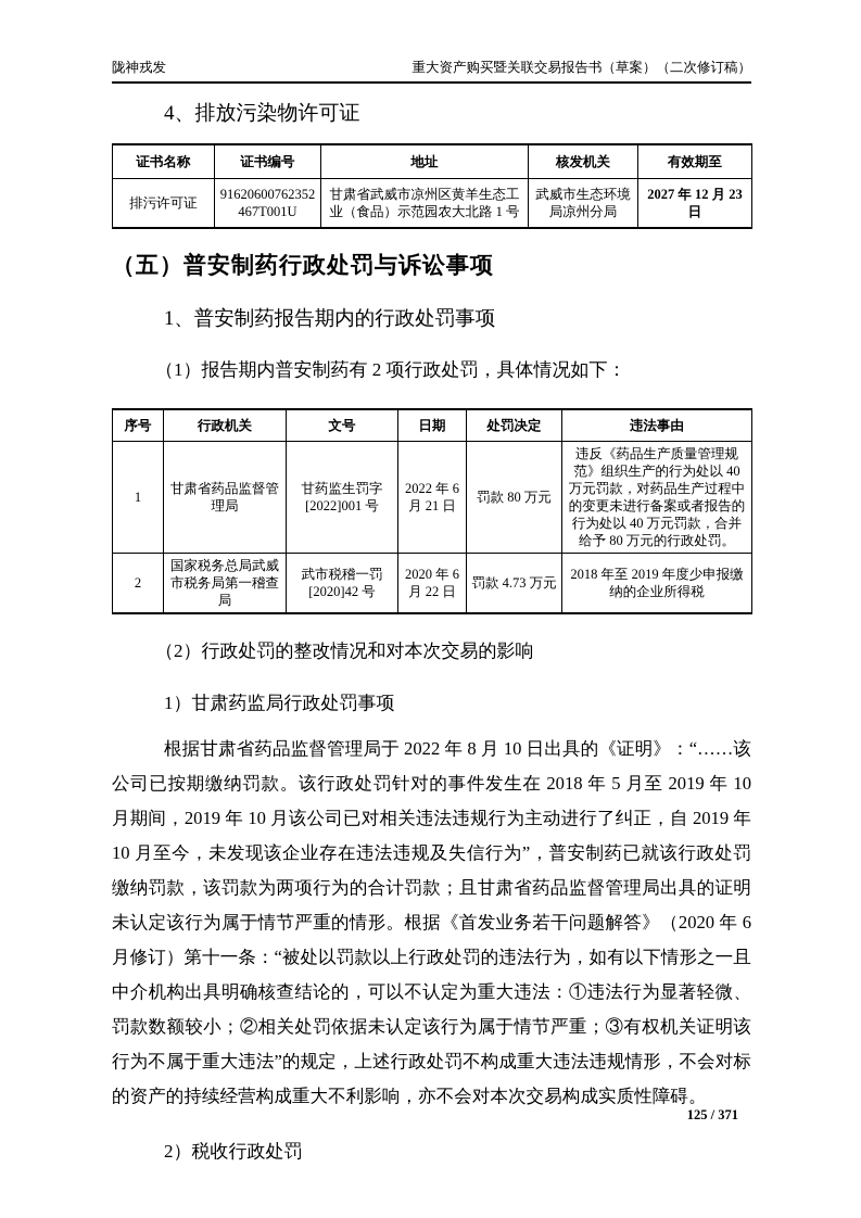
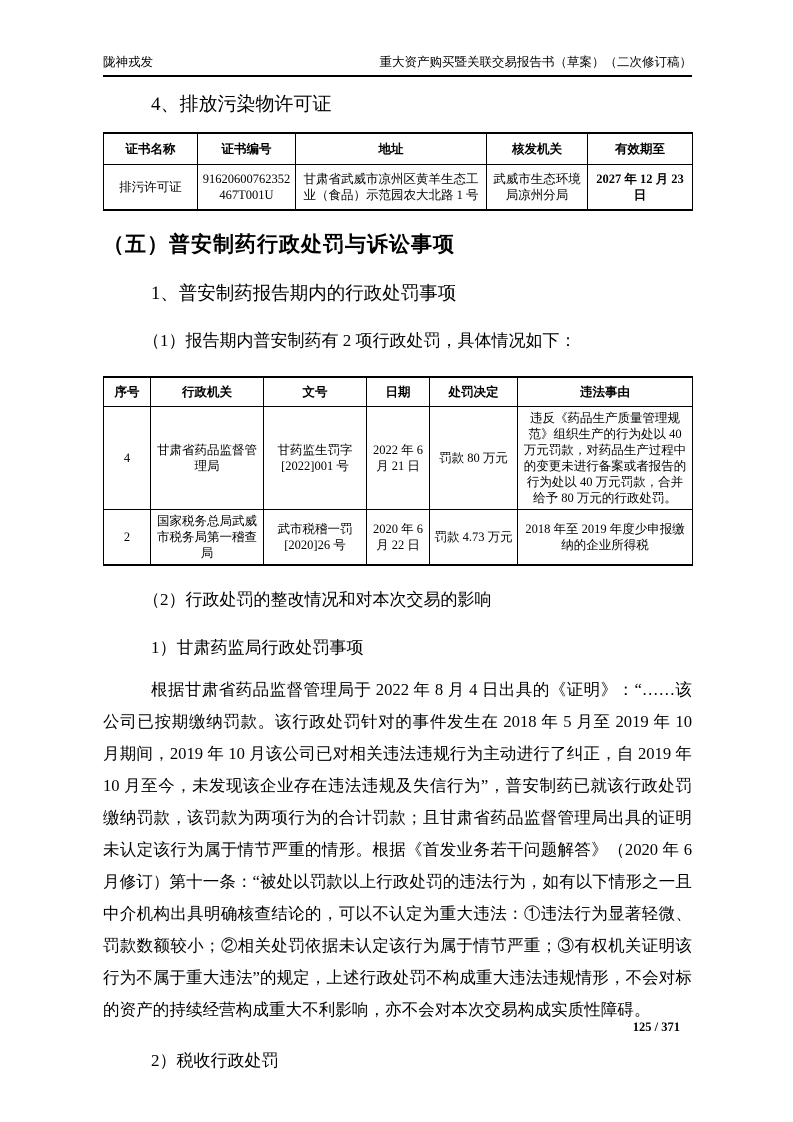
  陇神戎发
  重大资产购买暨关联交易报告书（草案）（二次修订稿）
  4、排放污染物许可证
  证书名称	证书编号	地址	核发机关	有效期至
  排污许可证	91620600762352467T001U	甘肃省武威市凉州区黄羊生态工业（食品）示范园农大北路 1 号	武威市生态环境局凉州分局	2027 年 12 月 23 日
  （五）普安制药行政处罚与诉讼事项
  1、普安制药报告期内的行政处罚事项
  （1）报告期内普安制药有 2 项行政处罚，具体情况如下：
  序号	行政机关	文号	日期	处罚决定	违法事由
- 1	甘肃省药品监督管理局	甘药监生罚字[2022]001 号	2022 年 6 月 21 日	罚款 80 万元	违反《药品生产质量管理规范》组织生产的行为处以 40 万元罚款，对药品生产过程中的变更未进行备案或者报告的行为处以 40 万元罚款，合并给予 80 万元的行政处罚。
+ 4	甘肃省药品监督管理局	甘药监生罚字[2022]001 号	2022 年 6 月 21 日	罚款 80 万元	违反《药品生产质量管理规范》组织生产的行为处以 40 万元罚款，对药品生产过程中的变更未进行备案或者报告的行为处以 40 万元罚款，合并给予 80 万元的行政处罚。
- 2	国家税务总局武威市税务局第一稽查局	武市税稽一罚[2020]42 号	2020 年 6 月 22 日	罚款 4.73 万元	2018 年至 2019 年度少申报缴纳的企业所得税
+ 2	国家税务总局武威市税务局第一稽查局	武市税稽一罚[2020]26 号	2020 年 6 月 22 日	罚款 4.73 万元	2018 年至 2019 年度少申报缴纳的企业所得税
  （2）行政处罚的整改情况和对本次交易的影响
  1）甘肃药监局行政处罚事项
- 根据甘肃省药品监督管理局于 2022 年 8 月 10 日出具的《证明》：“……该公司已按期缴纳罚款。该行政处罚针对的事件发生在 2018 年 5 月至 2019 年 10 月期间，2019 年 10 月该公司已对相关违法违规行为主动进行了纠正，自 2019 年 10 月至今，未发现该企业存在违法违规及失信行为”，普安制药已就该行政处罚缴纳罚款，该罚款为两项行为的合计罚款；且甘肃省药品监督管理局出具的证明未认定该行为属于情节严重的情形。根据《首发业务若干问题解答》（2020 年 6 月修订）第十一条：“被处以罚款以上行政处罚的违法行为，如有以下情形之一且中介机构出具明确核查结论的，可以不认定为重大违法：①违法行为显著轻微、罚款数额较小；②相关处罚依据未认定该行为属于情节严重；③有权机关证明该行为不属于重大违法”的规定，上述行政处罚不构成重大违法违规情形，不会对标的资产的持续经营构成重大不利影响，亦不会对本次交易构成实质性障碍。
+ 根据甘肃省药品监督管理局于 2022 年 8 月 4 日出具的《证明》：“……该公司已按期缴纳罚款。该行政处罚针对的事件发生在 2018 年 5 月至 2019 年 10 月期间，2019 年 10 月该公司已对相关违法违规行为主动进行了纠正，自 2019 年 10 月至今，未发现该企业存在违法违规及失信行为”，普安制药已就该行政处罚缴纳罚款，该罚款为两项行为的合计罚款；且甘肃省药品监督管理局出具的证明未认定该行为属于情节严重的情形。根据《首发业务若干问题解答》（2020 年 6 月修订）第十一条：“被处以罚款以上行政处罚的违法行为，如有以下情形之一且中介机构出具明确核查结论的，可以不认定为重大违法：①违法行为显著轻微、罚款数额较小；②相关处罚依据未认定该行为属于情节严重；③有权机关证明该行为不属于重大违法”的规定，上述行政处罚不构成重大违法违规情形，不会对标的资产的持续经营构成重大不利影响，亦不会对本次交易构成实质性障碍。
  2）税收行政处罚
  125 / 371
